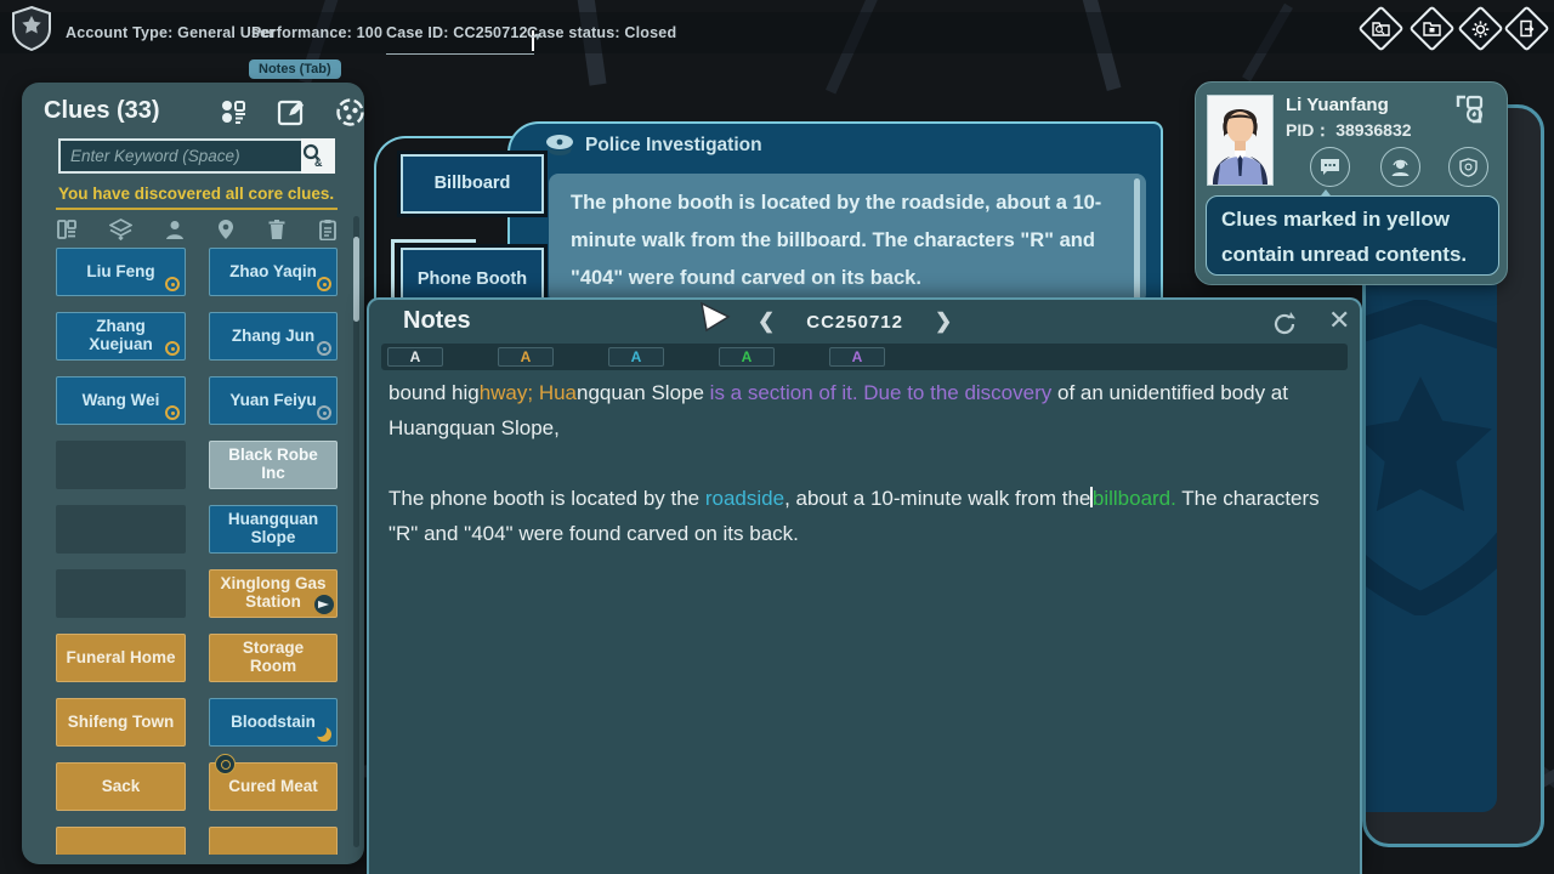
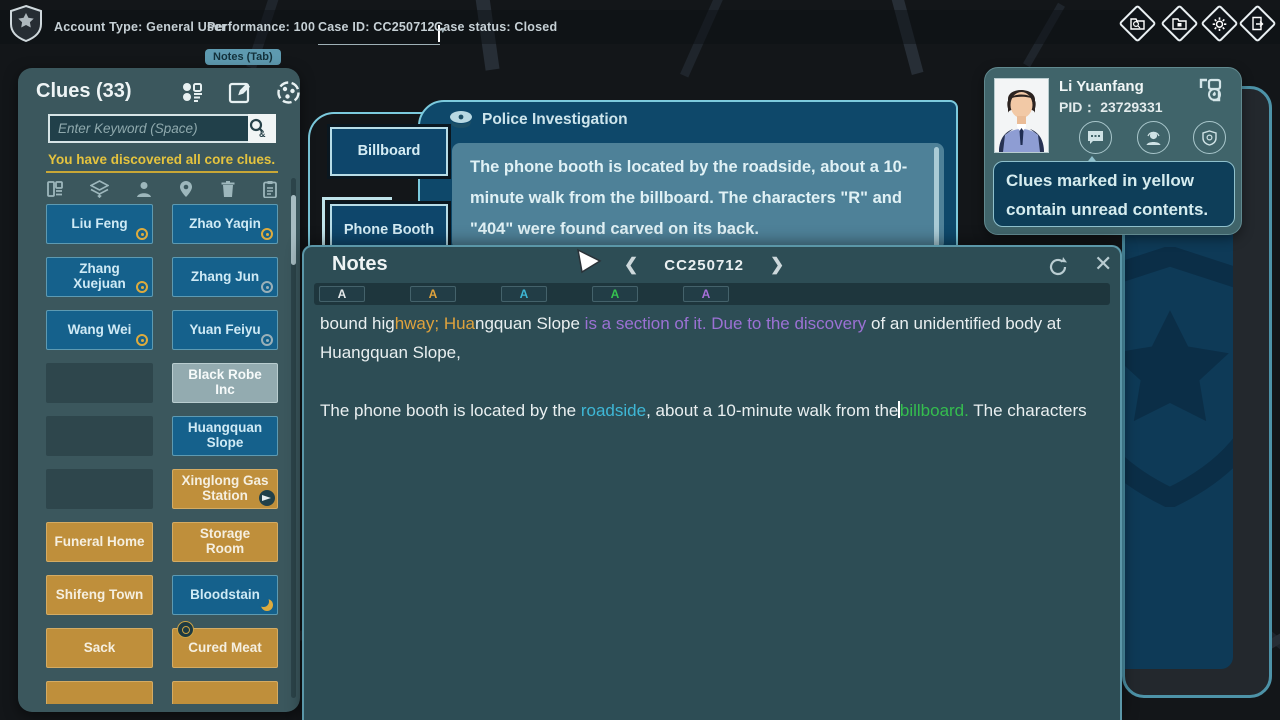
  Account Type: General User
  Performance: 100
  Case ID: CC250712
  Case status: Closed
  Notes (Tab)
  Police Investigation
  The phone booth is located by the roadside, about a 10-minute walk from the billboard. The characters "R" and "404" were found carved on its back.
  Billboard
  Phone Booth
  Li Yuanfang
- PID： 38936832
+ PID： 23729331
  Clues marked in yellow contain unread contents.
  Clues (33)
  Enter Keyword (Space)
  &
  You have discovered all core clues.
  Liu Feng
  Zhao Yaqin
  Zhang Xuejuan
  Zhang Jun
  Wang Wei
  Yuan Feiyu
  Black Robe Inc
  Huangquan Slope
  Xinglong Gas Station
  Funeral Home
  Storage Room
  Shifeng Town
  Bloodstain
  Sack
  Cured Meat
  Notes
  ❮
  CC250712
  ❯
  ✕
  A
  A
  A
  A
  A
  bound highway; Huangquan Slope is a section of it. Due to the discovery of an unidentified body at
  Huangquan Slope,
  The phone booth is located by the roadside, about a 10-minute walk from thebillboard. The characters
- "R" and "404" were found carved on its back.
